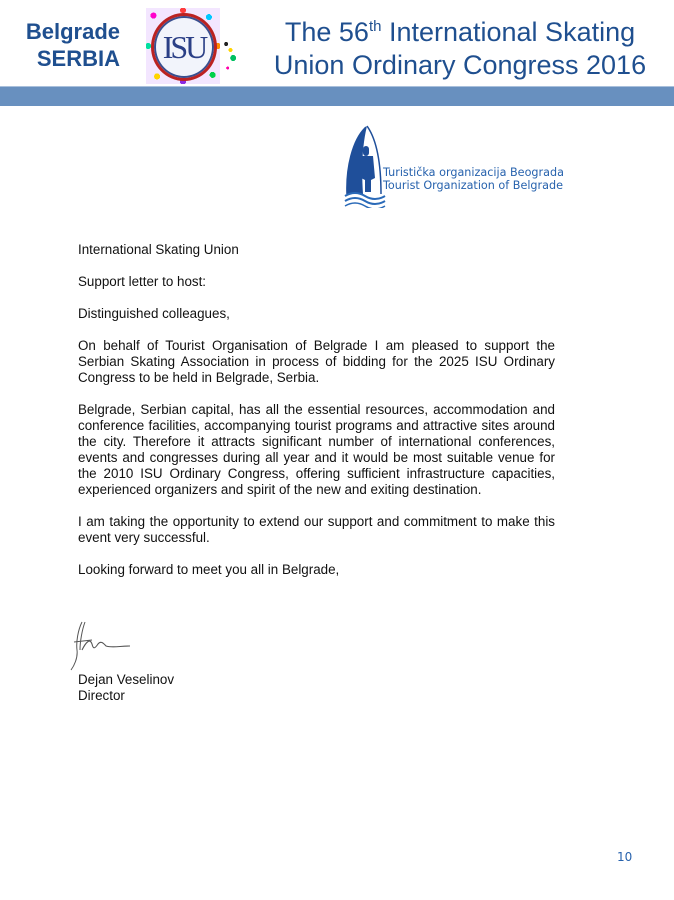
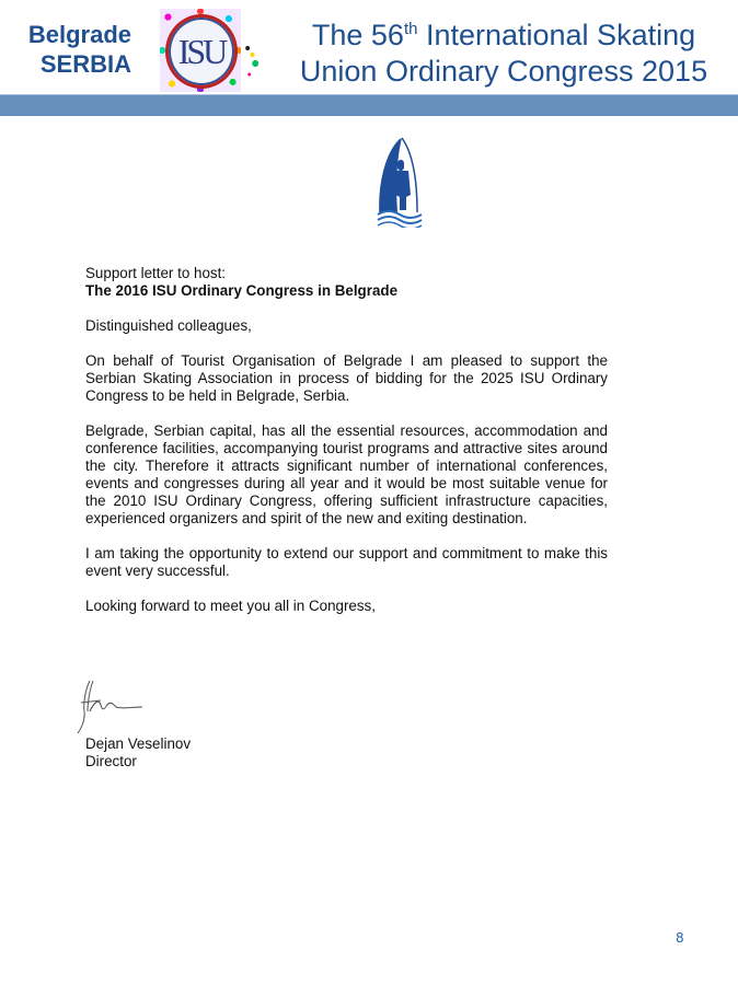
  Belgrade
  SERBIA
  ISU
  The 56th International Skating
- Union Ordinary Congress 2016
+ Union Ordinary Congress 2015
- Turistička organizacija Beograda
- Tourist Organization of Belgrade
- International Skating Union
  Support letter to host:
+ The 2016 ISU Ordinary Congress in Belgrade
  Distinguished colleagues,
  On behalf of Tourist Organisation of Belgrade I am pleased to support the Serbian Skating Association in process of bidding for the 2025 ISU Ordinary Congress to be held in Belgrade, Serbia.
  Belgrade, Serbian capital, has all the essential resources, accommodation and conference facilities, accompanying tourist programs and attractive sites around the city. Therefore it attracts significant number of international conferences, events and congresses during all year and it would be most suitable venue for the 2010 ISU Ordinary Congress, offering sufficient infrastructure capacities, experienced organizers and spirit of the new and exiting destination.
  I am taking the opportunity to extend our support and commitment to make this event very successful.
- Looking forward to meet you all in Belgrade,
+ Looking forward to meet you all in Congress,
  Dejan Veselinov
  Director
- 10
+ 8
